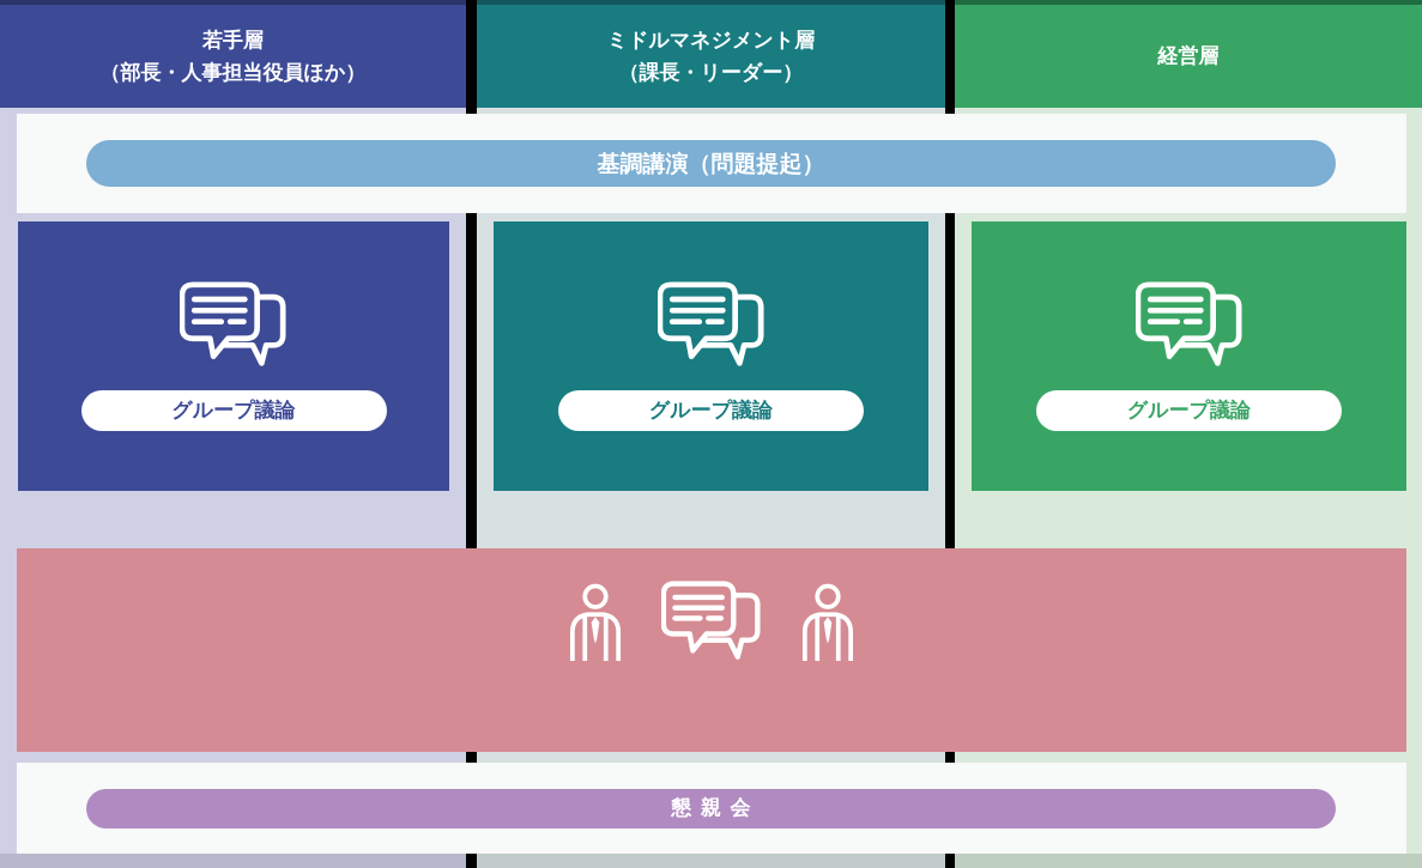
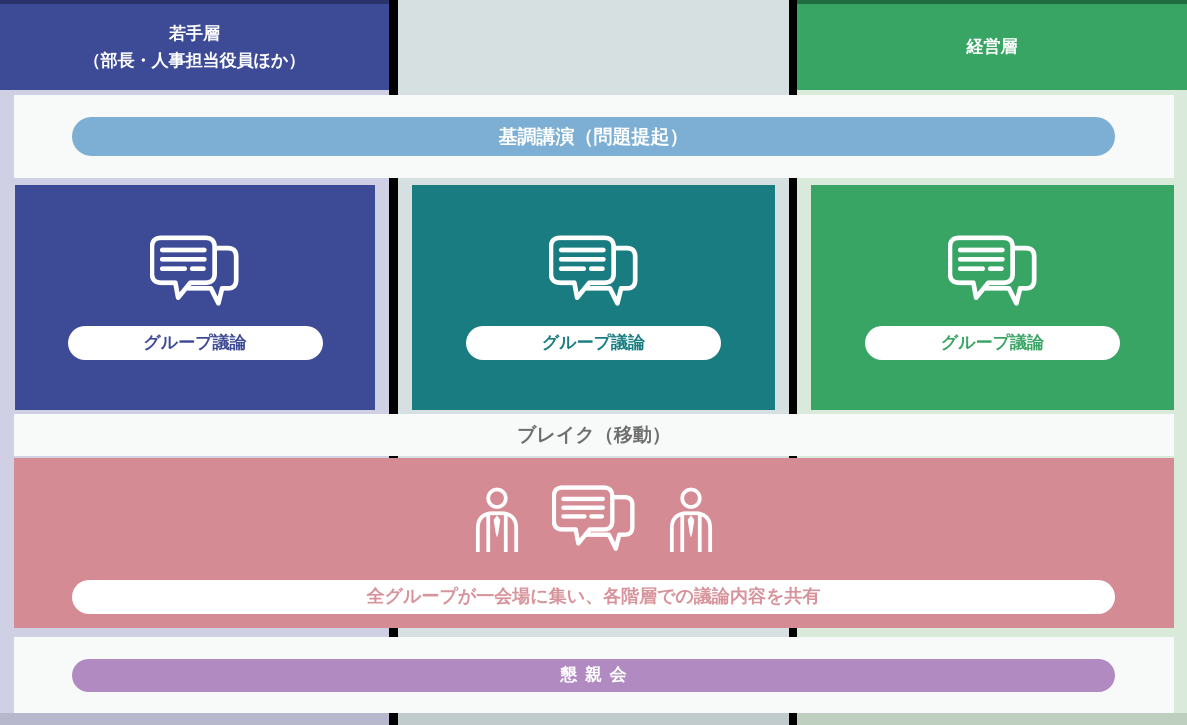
  若手層
  （部長・人事担当役員ほか）
- ミドルマネジメント層
- （課長・リーダー）
  経営層
  基調講演（問題提起）
  グループ議論
  グループ議論
  グループ議論
+ ブレイク（移動）
+ 全グループが一会場に集い、各階層での議論内容を共有
  懇親会
